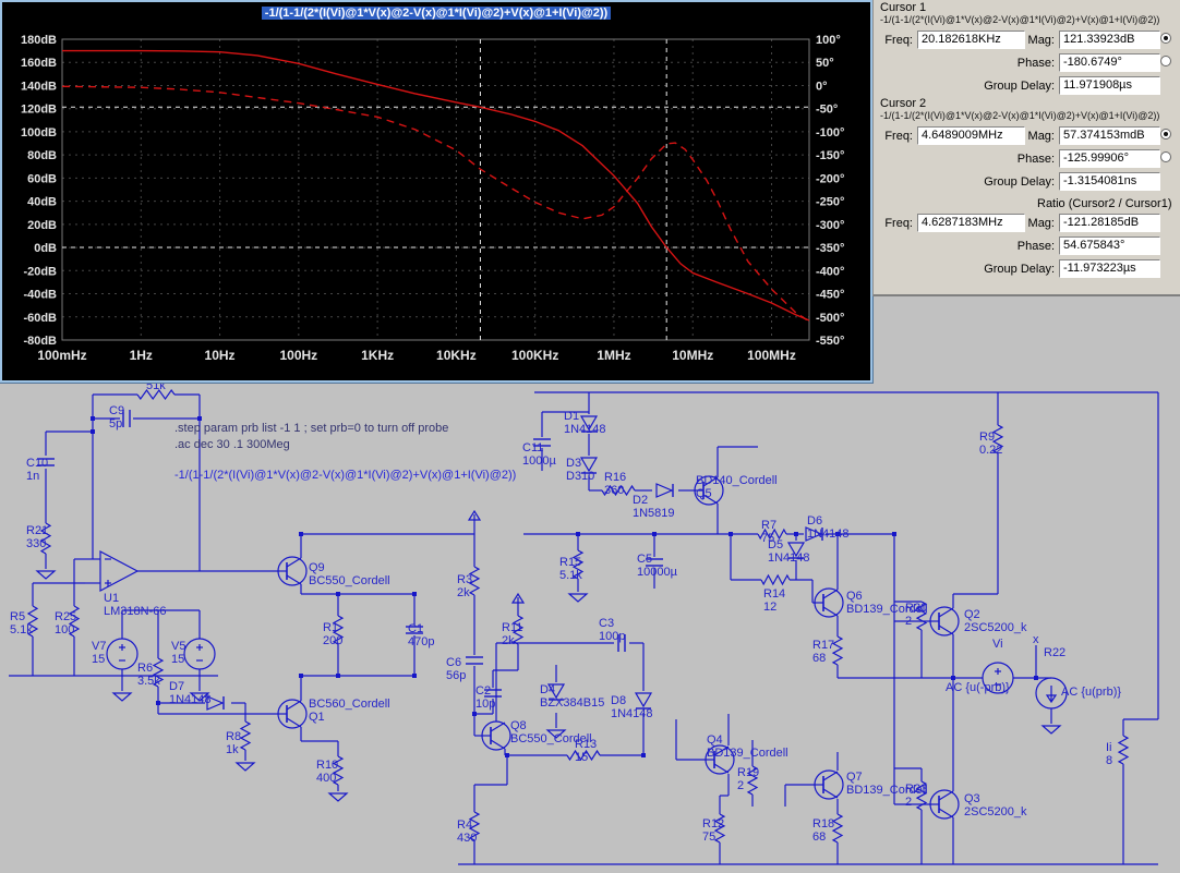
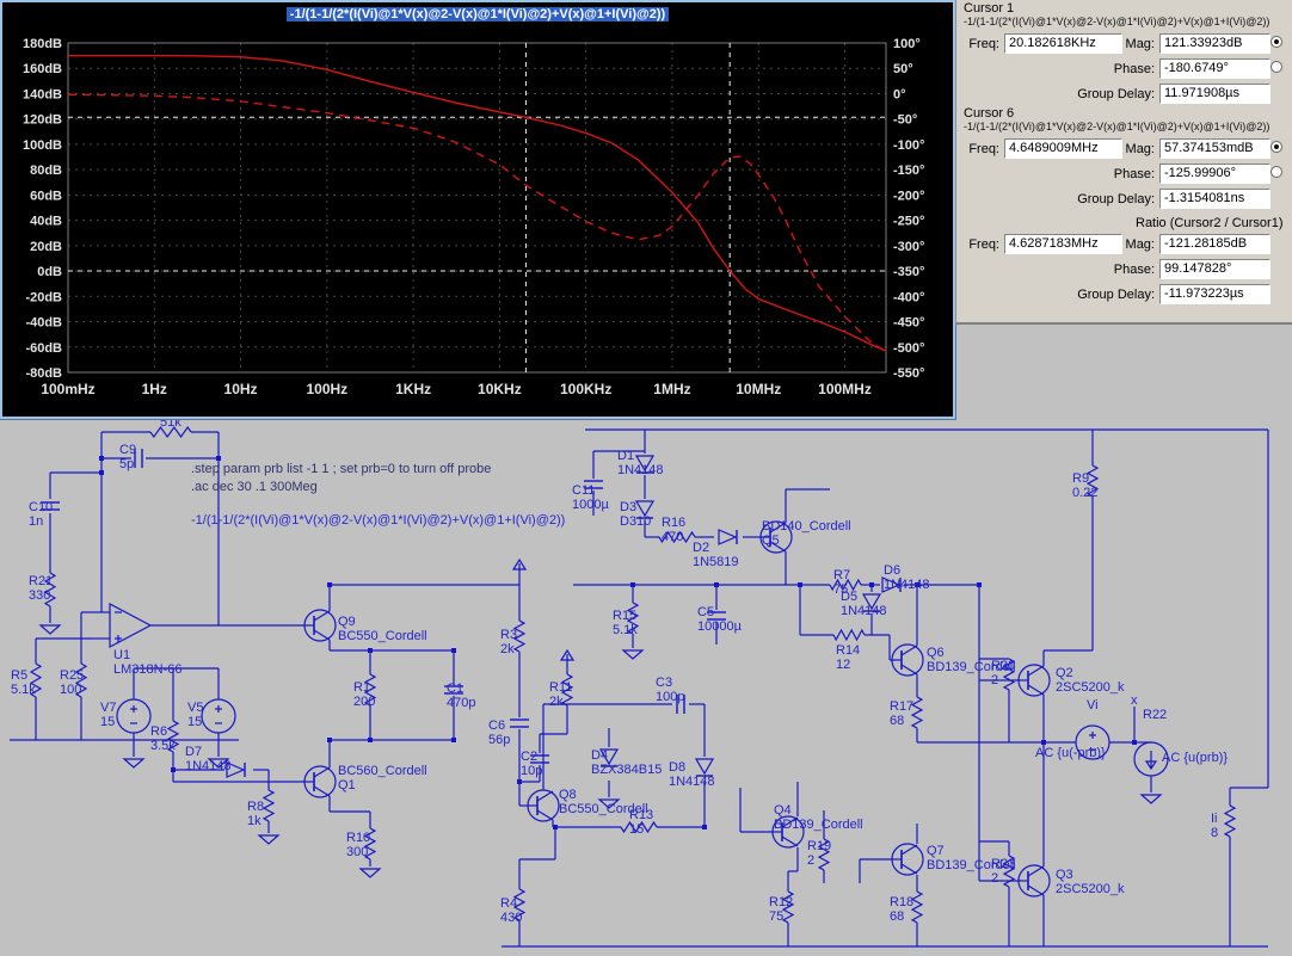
  -1/(1-1/(2*(I(Vi)@1*V(x)@2-V(x)@1*I(Vi)@2)+V(x)@1+I(Vi)@2))
  180dB
  160dB
  140dB
  120dB
  100dB
  80dB
  60dB
  40dB
  20dB
  0dB
  -20dB
  -40dB
  -60dB
  -80dB
  100°
  50°
  0°
  -50°
  -100°
  -150°
  -200°
  -250°
  -300°
  -350°
  -400°
  -450°
  -500°
  -550°
  100mHz
  1Hz
  10Hz
  100Hz
  1KHz
  10KHz
  100KHz
  1MHz
  10MHz
  100MHz
  Cursor 1
  -1/(1-1/(2*(I(Vi)@1*V(x)@2-V(x)@1*I(Vi)@2)+V(x)@1+I(Vi)@2))
  Freq:
  20.182618KHz
  Mag:
  121.33923dB
  Phase:
  -180.6749°
  Group Delay:
  11.971908µs
- Cursor 2
+ Cursor 6
  -1/(1-1/(2*(I(Vi)@1*V(x)@2-V(x)@1*I(Vi)@2)+V(x)@1+I(Vi)@2))
  Freq:
  4.6489009MHz
  Mag:
  57.374153mdB
  Phase:
  -125.99906°
  Group Delay:
  -1.3154081ns
  Ratio (Cursor2 / Cursor1)
  Freq:
  4.6287183MHz
  Mag:
  -121.28185dB
  Phase:
- 54.675843°
+ 99.147828°
  Group Delay:
  -11.973223µs
  C9
  5p
  51k
  C10
  1n
  R21
  330
  R5
  5.1k
  R25
  100
  U1
  LM318N-66
  V7
  15
  V5
  15
  R6
  3.5k
  D7
  1N4148
  R8
  1k
  Q9
  BC550_Cordell
  R1
  200
  C1
  470p
  BC560_Cordell
  Q1
  R10
- 400
+ 300
  R3
  2k
  C6
  56p
  C2
  10p
  R11
  2k
  Q8
  BC550_Cordell
  R13
  15
  R4
  430
  C11
  1000µ
  D1
  1N4148
  D3
  D310
  R16
- 360
+ 470
  D2
  1N5819
  BD140_Cordell
  Q5
  R15
  5.1k
  C5
  10000µ
  R7
  75
  D5
  1N4148
  D6
  1N4148
  R14
  12
  Q6
  BD139_Cordell
  R20
  2
  Q2
  2SC5200_k
  R17
  68
  C3
  100p
  D4
  BZX384B15
  D8
  1N4148
  Q4
  BD139_Cordell
  R19
  2
  Q7
  BD139_Cordell
  R23
  2
  Q3
  2SC5200_k
  R12
  75
  R18
  68
  R9
  0.22
  Vi
  AC {u(-prb)}
  x
  R22
  AC {u(prb)}
  Ii
  8
  .step param prb list -1 1 ; set prb=0 to turn off probe
  .ac dec 30 .1 300Meg
  -1/(1-1/(2*(I(Vi)@1*V(x)@2-V(x)@1*I(Vi)@2)+V(x)@1+I(Vi)@2))
